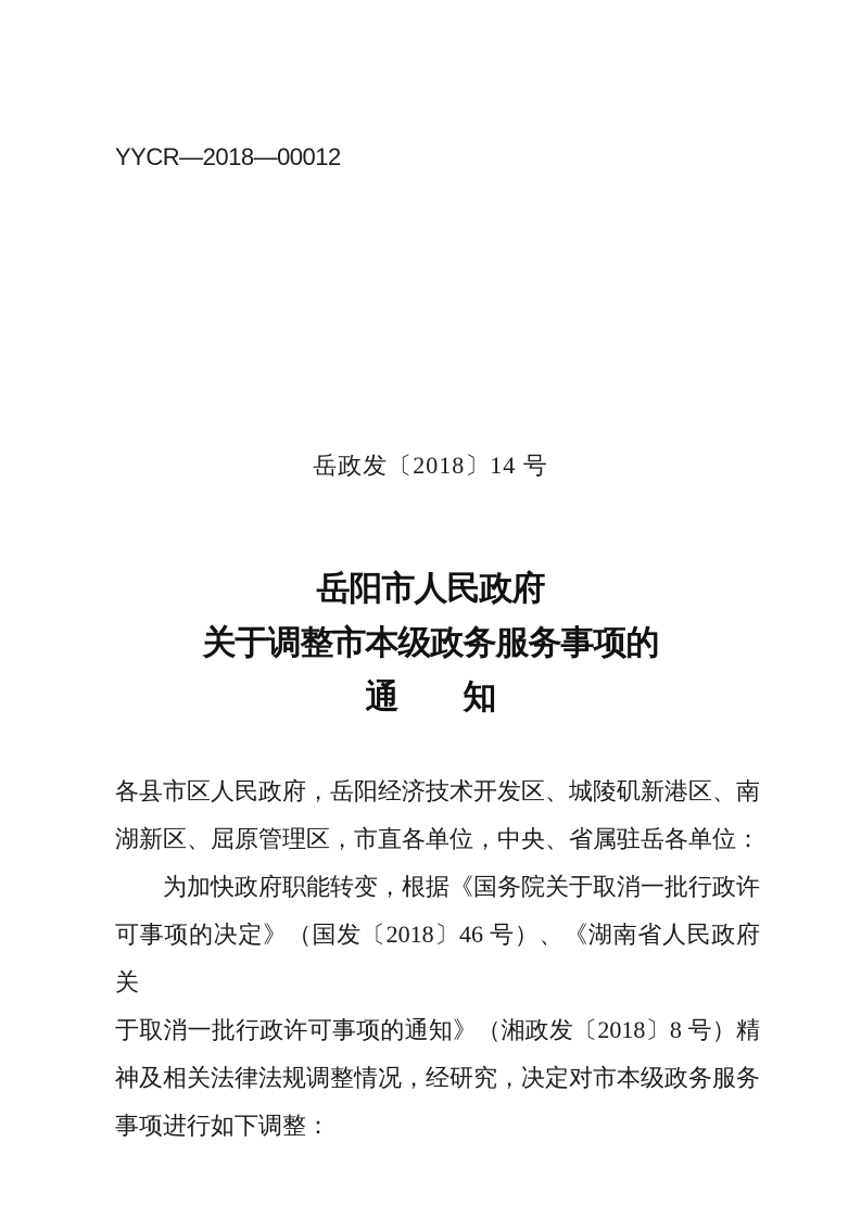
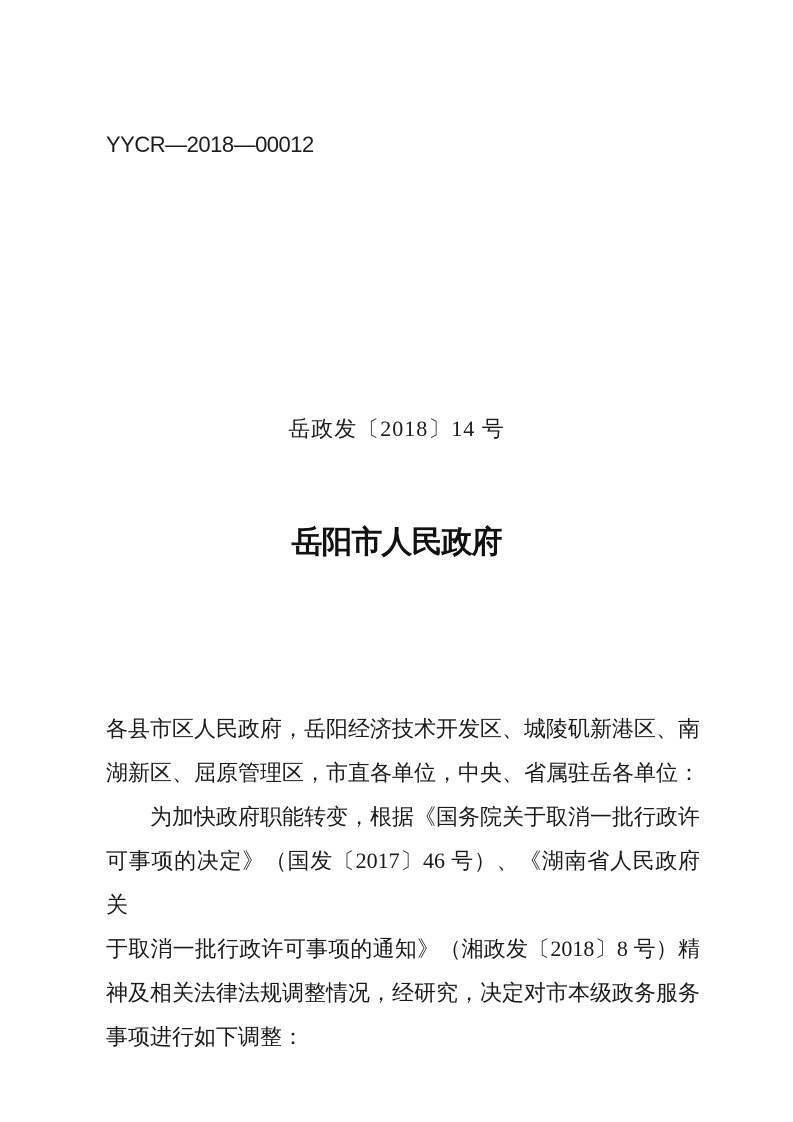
  YYCR—2018—00012
  岳政发〔2018〕14 号
  岳阳市人民政府
- 关于调整市本级政务服务事项的
- 通 知
  各县市区人民政府，岳阳经济技术开发区、城陵矶新港区、南
  湖新区、屈原管理区，市直各单位，中央、省属驻岳各单位：
  为加快政府职能转变，根据《国务院关于取消一批行政许
- 可事项的决定》（国发〔2018〕46 号）、《湖南省人民政府关
+ 可事项的决定》（国发〔2017〕46 号）、《湖南省人民政府关
  于取消一批行政许可事项的通知》（湘政发〔2018〕8 号）精
  神及相关法律法规调整情况，经研究，决定对市本级政务服务
  事项进行如下调整：
